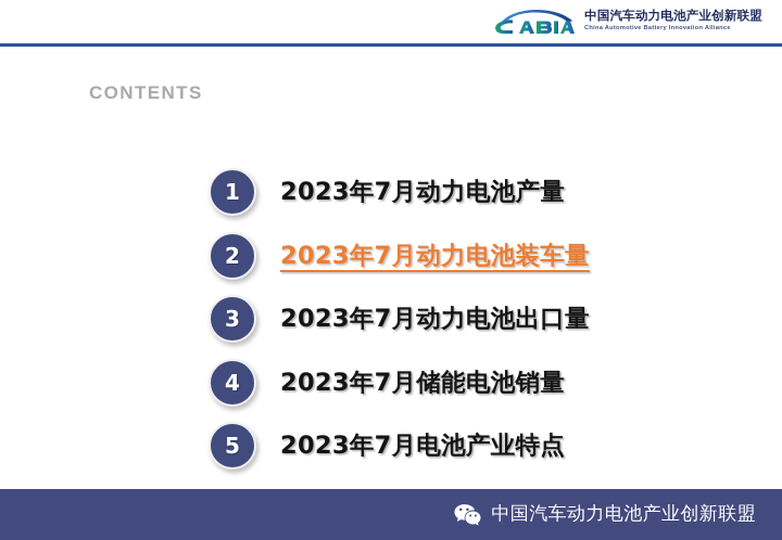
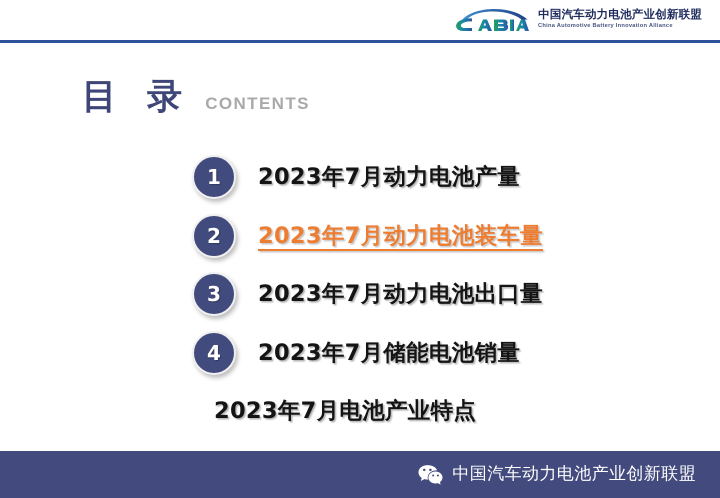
  中国汽车动力电池产业创新联盟
+ 目 录
  CONTENTS
  1
  2023年7月动力电池产量
  2
  2023年7月动力电池装车量
  3
  2023年7月动力电池出口量
  4
  2023年7月储能电池销量
- 5
  2023年7月电池产业特点
  中国汽车动力电池产业创新联盟
